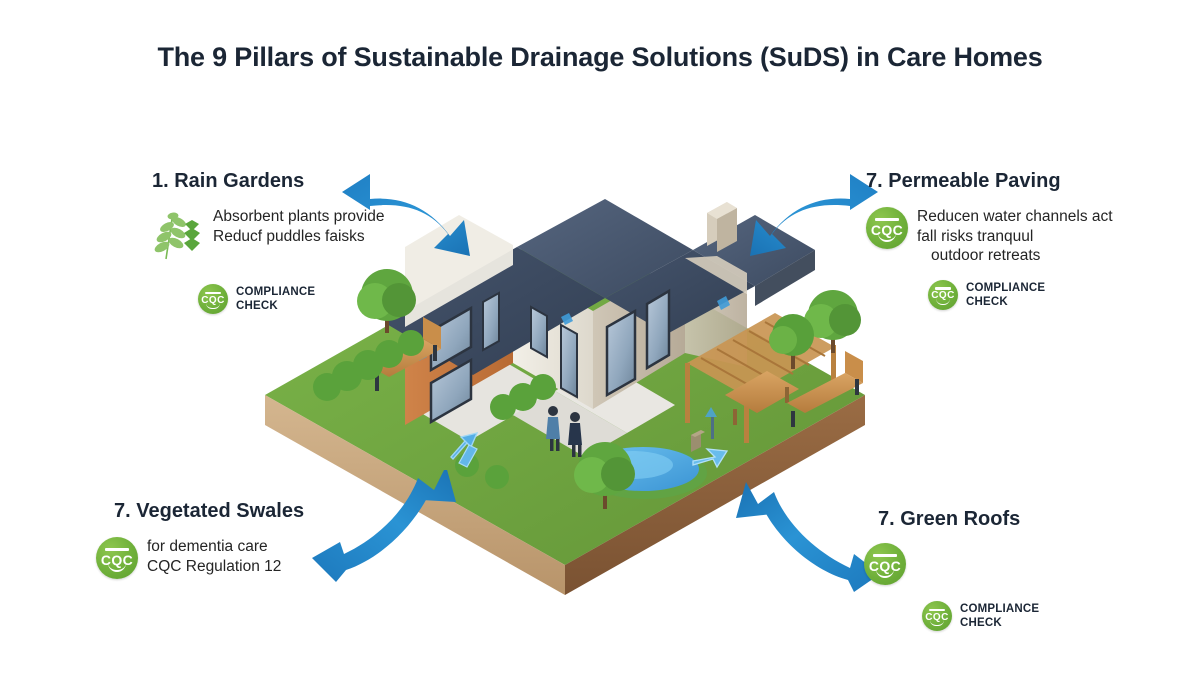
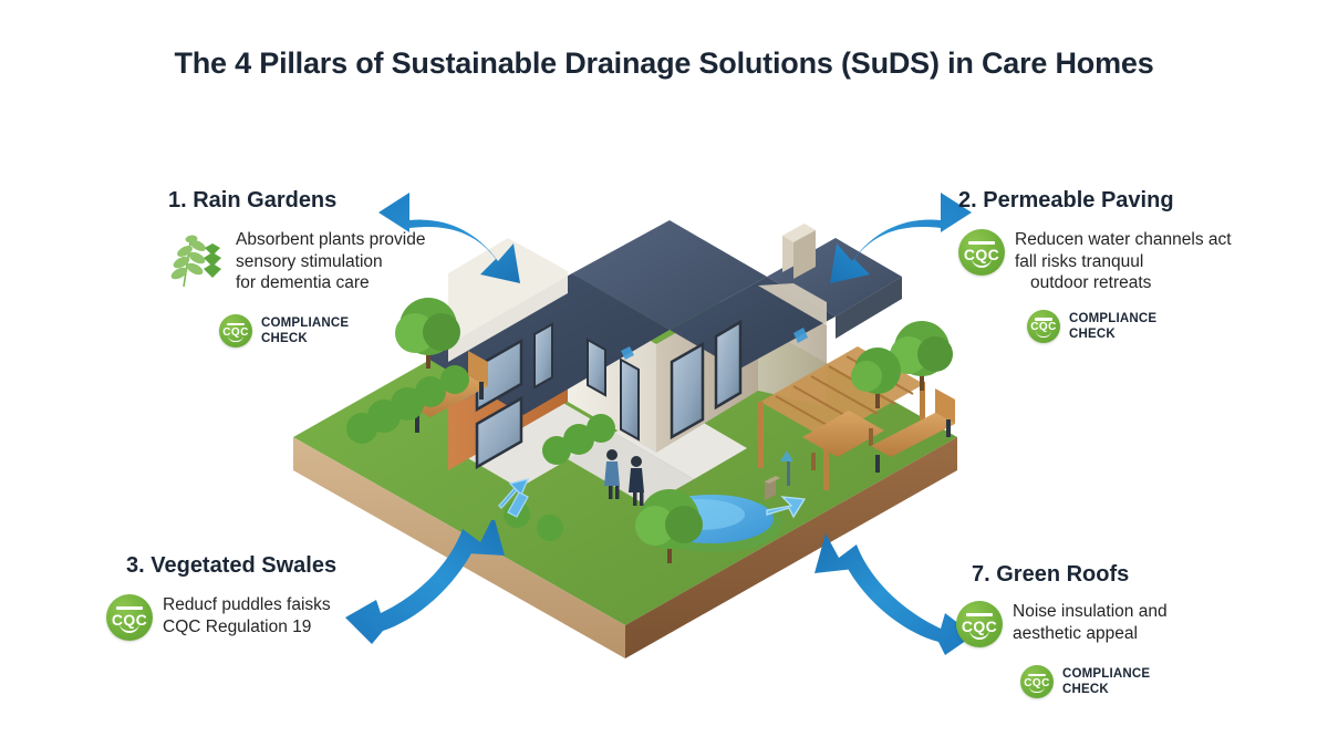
- The 9 Pillars of Sustainable Drainage Solutions (SuDS) in Care Homes
+ The 4 Pillars of Sustainable Drainage Solutions (SuDS) in Care Homes
  1. Rain Gardens
  Absorbent plants provide
+ sensory stimulation
- Reducf puddles faisks
+ for dementia care
  CQC
  COMPLIANCE
  CHECK
- 7. Permeable Paving
+ 2. Permeable Paving
  CQC
  Reducen water channels act
  fall risks tranquul
  outdoor retreats
  CQC
  COMPLIANCE
  CHECK
- 7. Vegetated Swales
+ 3. Vegetated Swales
  CQC
- for dementia care
+ Reducf puddles faisks
- CQC Regulation 12
+ CQC Regulation 19
  7. Green Roofs
  CQC
+ Noise insulation and
+ aesthetic appeal
  CQC
  COMPLIANCE
  CHECK
